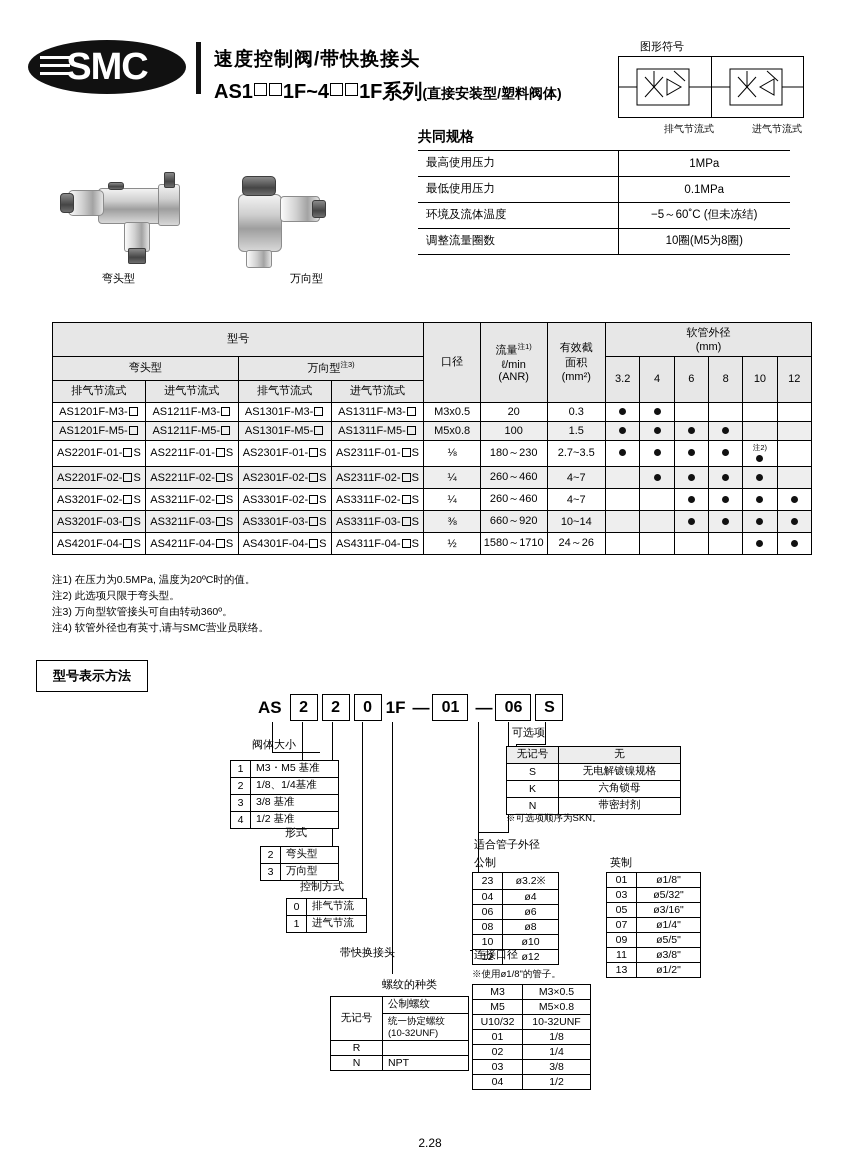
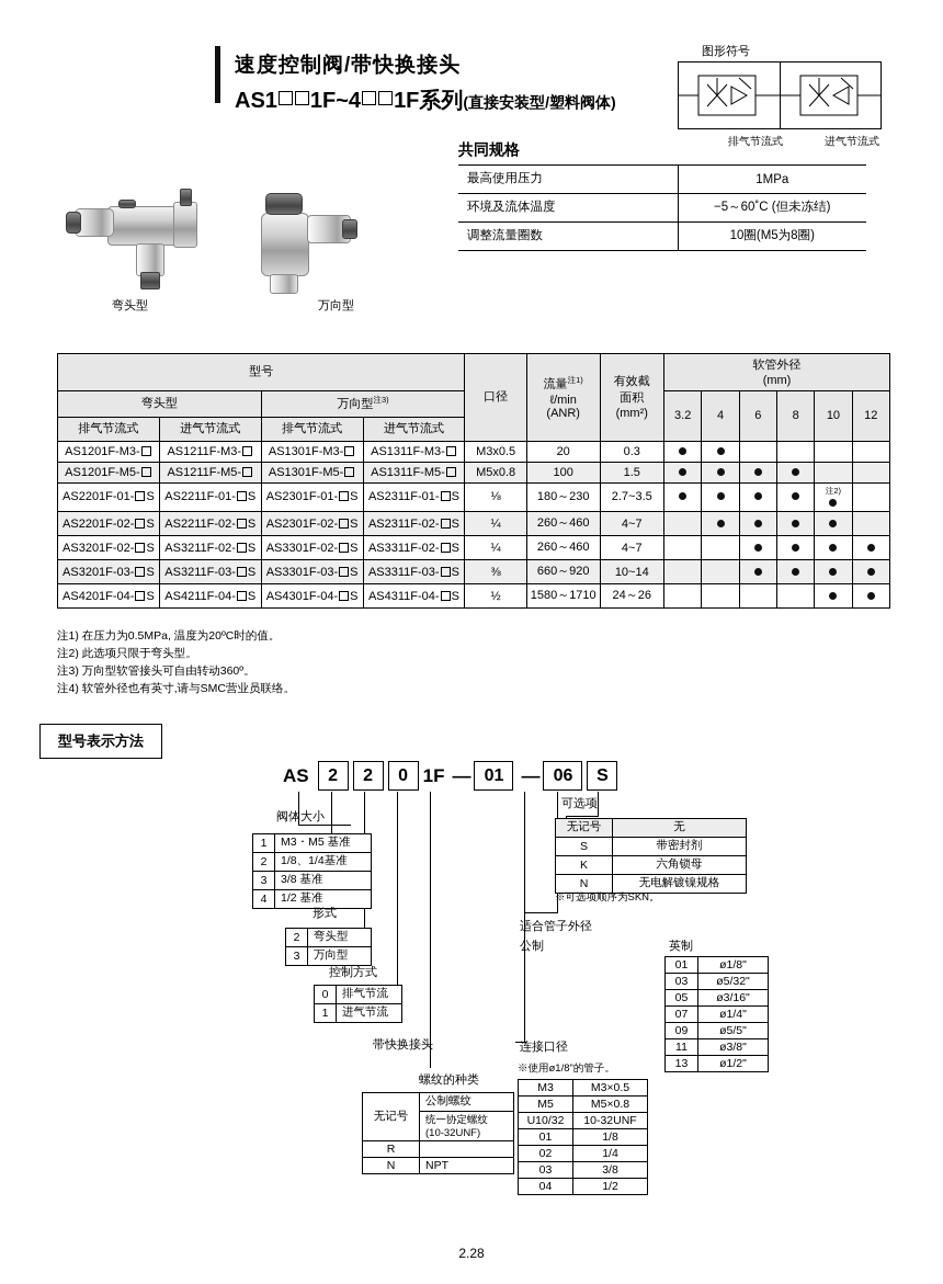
- SMC
  速度控制阀/带快换接头
  AS1 1F~4 1F系列(直接安装型/塑料阀体)
  图形符号
  排气节流式
  进气节流式
  弯头型
  万向型
  共同规格
  最高使用压力	1MPa
- 最低使用压力	0.1MPa
  环境及流体温度	−5～60˚C (但未冻结)
  调整流量圈数	10圈(M5为8圈)
  型号	口径	流量注1) ℓ/min (ANR)	有效截 面积 (mm²)	软管外径(mm)
  弯头型	万向型注3)	3.2	4	6	8	10	12
  排气节流式	进气节流式	排气节流式	进气节流式
  AS1201F-M3-	AS1211F-M3-	AS1301F-M3-	AS1311F-M3-	M3x0.5	20	0.3
  AS1201F-M5-	AS1211F-M5-	AS1301F-M5-	AS1311F-M5-	M5x0.8	100	1.5
  AS2201F-01- S	AS2211F-01- S	AS2301F-01- S	AS2311F-01- S	⅛	180～230	2.7~3.5					注2)
  AS2201F-02- S	AS2211F-02- S	AS2301F-02- S	AS2311F-02- S	¼	260～460	4~7
  AS3201F-02- S	AS3211F-02- S	AS3301F-02- S	AS3311F-02- S	¼	260～460	4~7
  AS3201F-03- S	AS3211F-03- S	AS3301F-03- S	AS3311F-03- S	⅜	660～920	10~14
  AS4201F-04- S	AS4211F-04- S	AS4301F-04- S	AS4311F-04- S	½	1580～1710	24～26
  注1) 在压力为0.5MPa, 温度为20ºC时的值。
  注2) 此选项只限于弯头型。
  注3) 万向型软管接头可自由转动360º。
  注4) 软管外径也有英寸,请与SMC营业员联络。
  型号表示方法
  AS
  2
  2
  0
  1F
  —
  01
  —
  06
  S
  阀体大小
  1	M3・M5 基准
  2	1/8、1/4基准
  3	3/8 基准
  4	1/2 基准
  形式
  2	弯头型
  3	万向型
  控制方式
  0	排气节流
  1	进气节流
  带快换接头
  螺纹的种类
  无记号	公制螺纹
  统一协定螺纹 (10-32UNF)
  R
  N	NPT
  可选项
  无记号	无
- S	无电解镀镍规格
+ S	带密封剂
  K	六角锁母
- N	带密封剂
+ N	无电解镀镍规格
  ※可选项顺序为SKN。
  适合管子外径
  公制
  英制
- 23	ø3.2※
- 04	ø4
- 06	ø6
- 08	ø8
- 10	ø10
- 12	ø12
  01	ø1/8"
  03	ø5/32"
  05	ø3/16"
  07	ø1/4"
  09	ø5/5"
  11	ø3/8"
  13	ø1/2"
  ※使用ø1/8"的管子。
  连接口径
  M3	M3×0.5
  M5	M5×0.8
  U10/32	10-32UNF
  01	1/8
  02	1/4
  03	3/8
  04	1/2
  2.28
